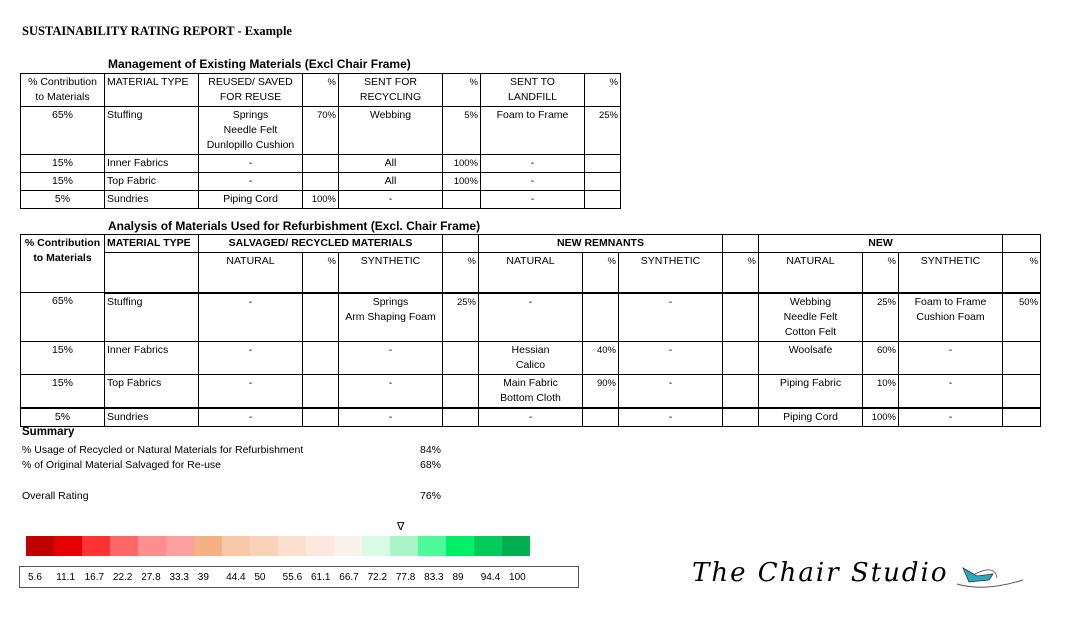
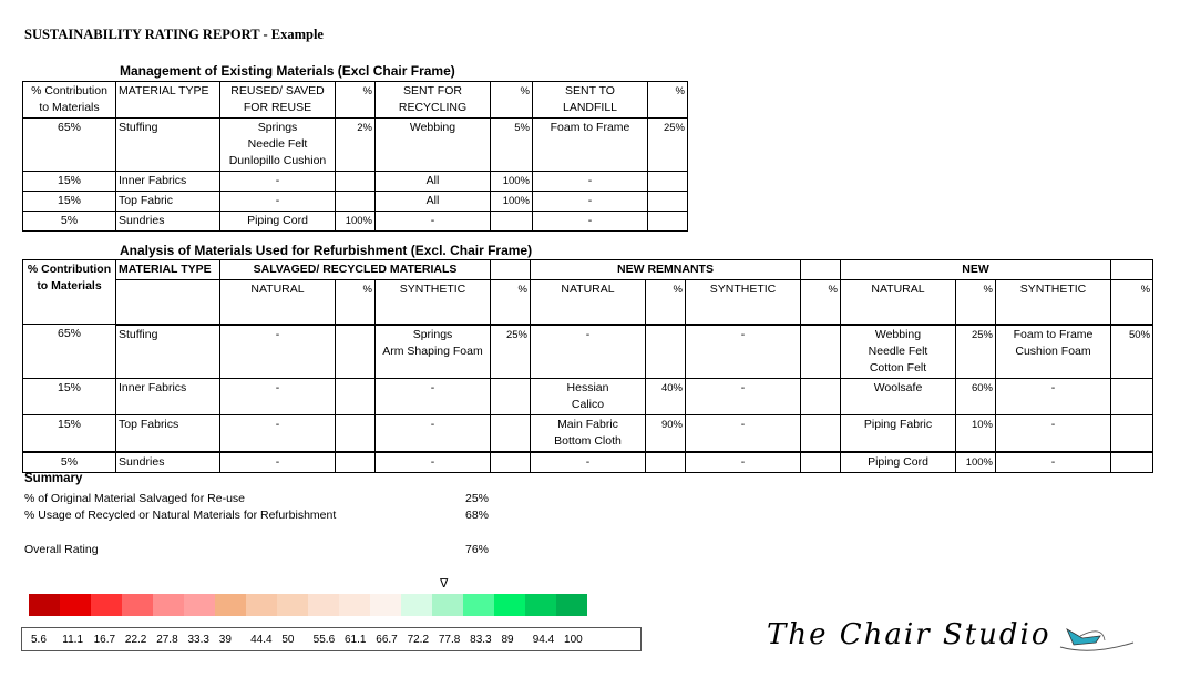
  SUSTAINABILITY RATING REPORT - Example
  Management of Existing Materials (Excl Chair Frame)
  % Contribution to Materials	MATERIAL TYPE	REUSED/ SAVED FOR REUSE	%	SENT FOR RECYCLING	%	SENT TO LANDFILL	%
- 65%	Stuffing	Springs Needle Felt Dunlopillo Cushion	70%	Webbing	5%	Foam to Frame	25%
+ 65%	Stuffing	Springs Needle Felt Dunlopillo Cushion	2%	Webbing	5%	Foam to Frame	25%
  15%	Inner Fabrics	-		All	100%	-
  15%	Top Fabric	-		All	100%	-
  5%	Sundries	Piping Cord	100%	-		-
  Analysis of Materials Used for Refurbishment (Excl. Chair Frame)
  % Contribution to Materials	MATERIAL TYPE	SALVAGED/ RECYCLED MATERIALS		NEW REMNANTS		NEW
  	NATURAL	%	SYNTHETIC	%	NATURAL	%	SYNTHETIC	%	NATURAL	%	SYNTHETIC	%
  65%	Stuffing	-		Springs Arm Shaping Foam	25%	-		-		Webbing Needle Felt Cotton Felt	25%	Foam to Frame Cushion Foam	50%
  15%	Inner Fabrics	-		-		Hessian Calico	40%	-		Woolsafe	60%	-
  15%	Top Fabrics	-		-		Main Fabric Bottom Cloth	90%	-		Piping Fabric	10%	-
  5%	Sundries	-		-		-		-		Piping Cord	100%	-
  Summary
- % Usage of Recycled or Natural Materials for Refurbishment
+ % of Original Material Salvaged for Re-use
- 84%
+ 25%
- % of Original Material Salvaged for Re-use
+ % Usage of Recycled or Natural Materials for Refurbishment
  68%
  Overall Rating
  76%
  ∇
  5.6
  11.1
  16.7
  22.2
  27.8
  33.3
  39
  44.4
  50
  55.6
  61.1
  66.7
  72.2
  77.8
  83.3
  89
  94.4
  100
  The Chair Studio
